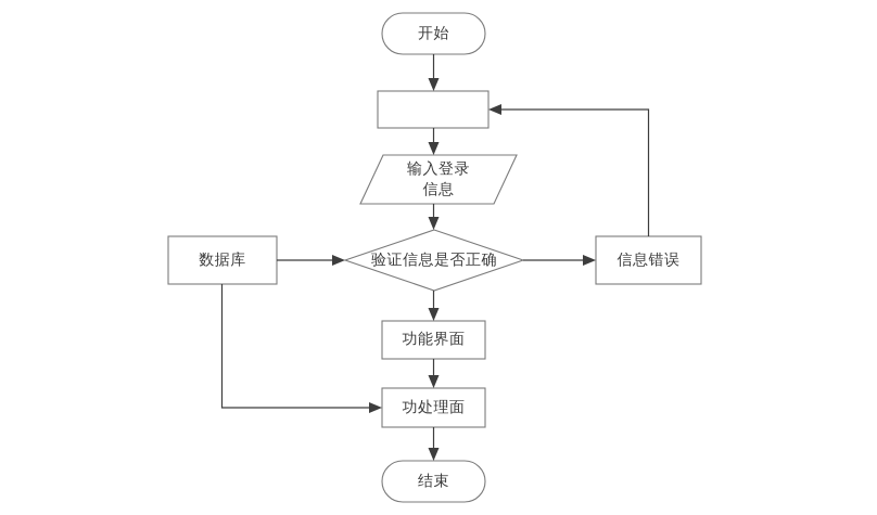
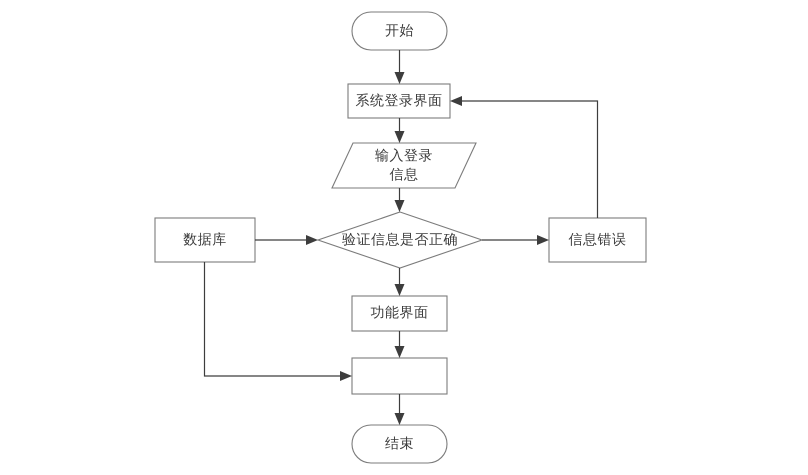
  开始
+ 系统登录界面
  输入登录
  信息
  数据库
  验证信息是否正确
  信息错误
  功能界面
- 功处理面
  结束
